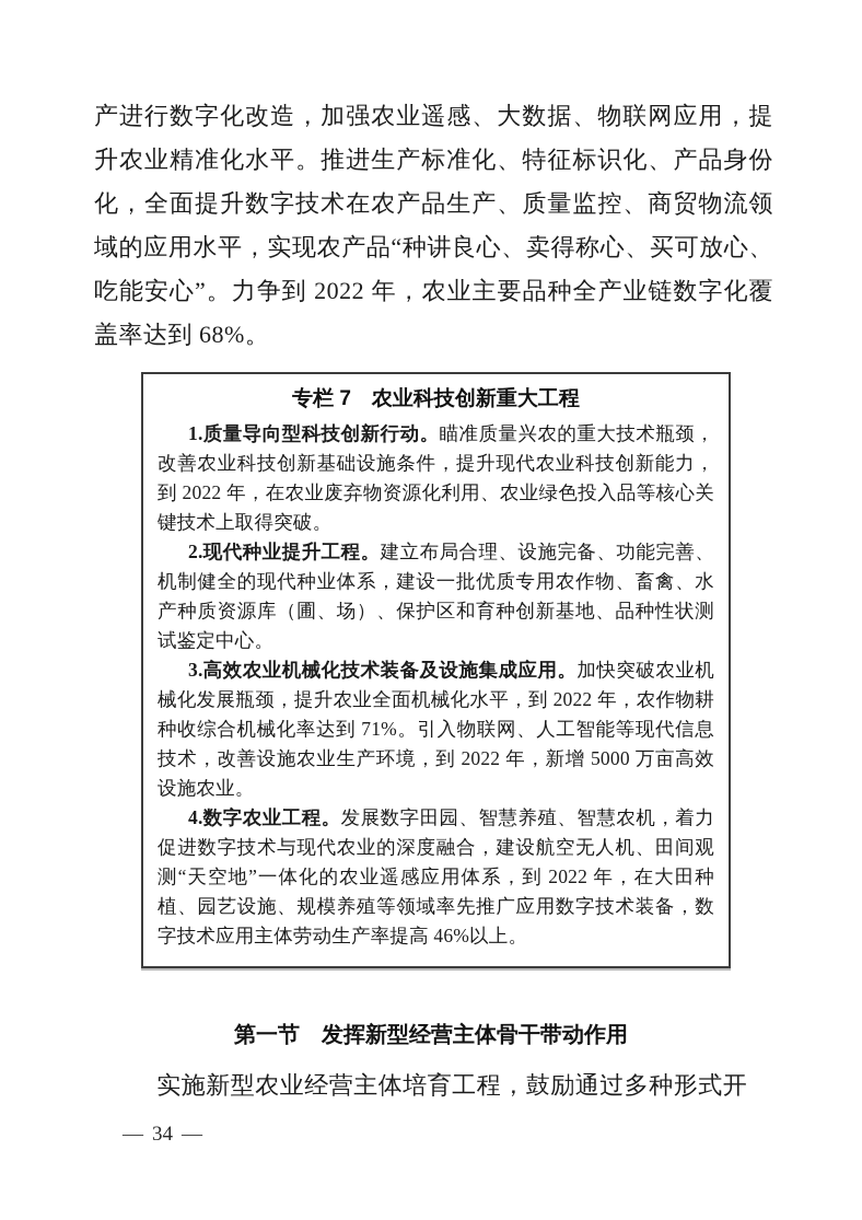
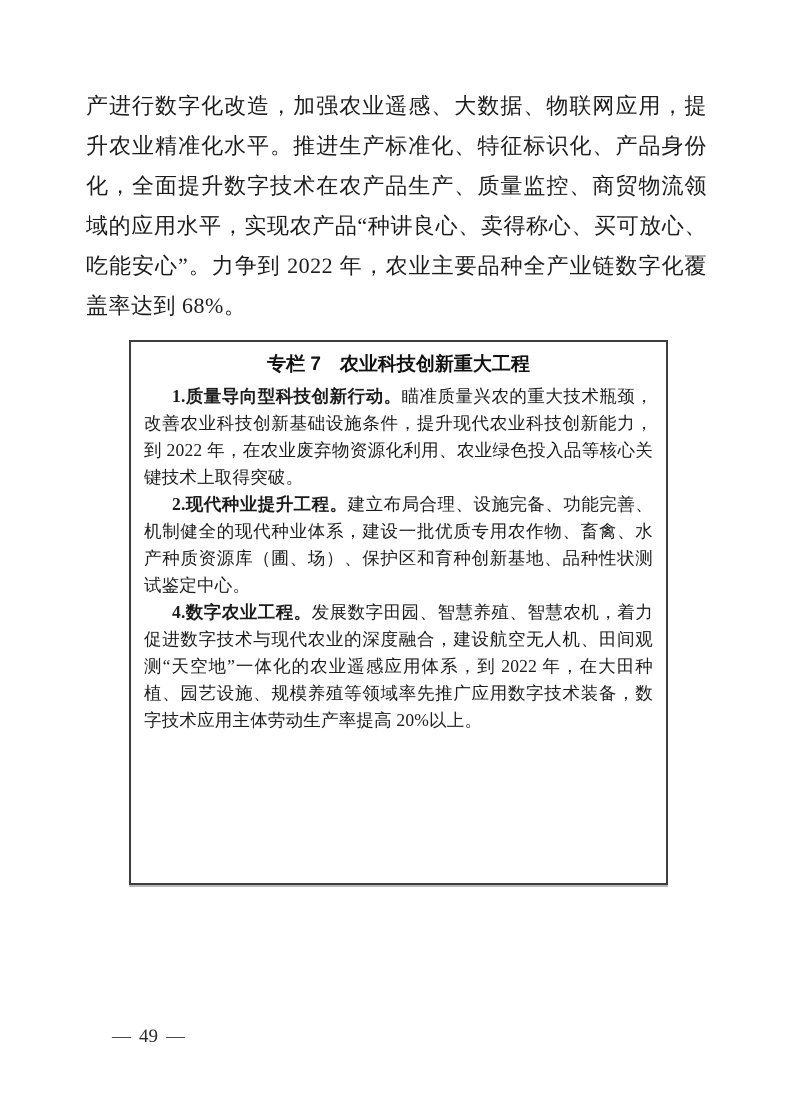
  产进行数字化改造，加强农业遥感、大数据、物联网应用，提升农业精准化水平。推进生产标准化、特征标识化、产品身份化，全面提升数字技术在农产品生产、质量监控、商贸物流领域的应用水平，实现农产品“种讲良心、卖得称心、买可放心、吃能安心”。力争到 2022 年，农业主要品种全产业链数字化覆盖率达到 68%。
  专栏 7 农业科技创新重大工程
  1.质量导向型科技创新行动。瞄准质量兴农的重大技术瓶颈，改善农业科技创新基础设施条件，提升现代农业科技创新能力，到 2022 年，在农业废弃物资源化利用、农业绿色投入品等核心关键技术上取得突破。
  2.现代种业提升工程。建立布局合理、设施完备、功能完善、机制健全的现代种业体系，建设一批优质专用农作物、畜禽、水产种质资源库（圃、场）、保护区和育种创新基地、品种性状测试鉴定中心。
- 3.高效农业机械化技术装备及设施集成应用。加快突破农业机械化发展瓶颈，提升农业全面机械化水平，到 2022 年，农作物耕种收综合机械化率达到 71%。引入物联网、人工智能等现代信息技术，改善设施农业生产环境，到 2022 年，新增 5000 万亩高效设施农业。
- 4.数字农业工程。发展数字田园、智慧养殖、智慧农机，着力促进数字技术与现代农业的深度融合，建设航空无人机、田间观测“天空地”一体化的农业遥感应用体系，到 2022 年，在大田种植、园艺设施、规模养殖等领域率先推广应用数字技术装备，数字技术应用主体劳动生产率提高 46%以上。
+ 4.数字农业工程。发展数字田园、智慧养殖、智慧农机，着力促进数字技术与现代农业的深度融合，建设航空无人机、田间观测“天空地”一体化的农业遥感应用体系，到 2022 年，在大田种植、园艺设施、规模养殖等领域率先推广应用数字技术装备，数字技术应用主体劳动生产率提高 20%以上。
- 第一节 发挥新型经营主体骨干带动作用
- 实施新型农业经营主体培育工程，鼓励通过多种形式开
- — 34 —
+ — 49 —
